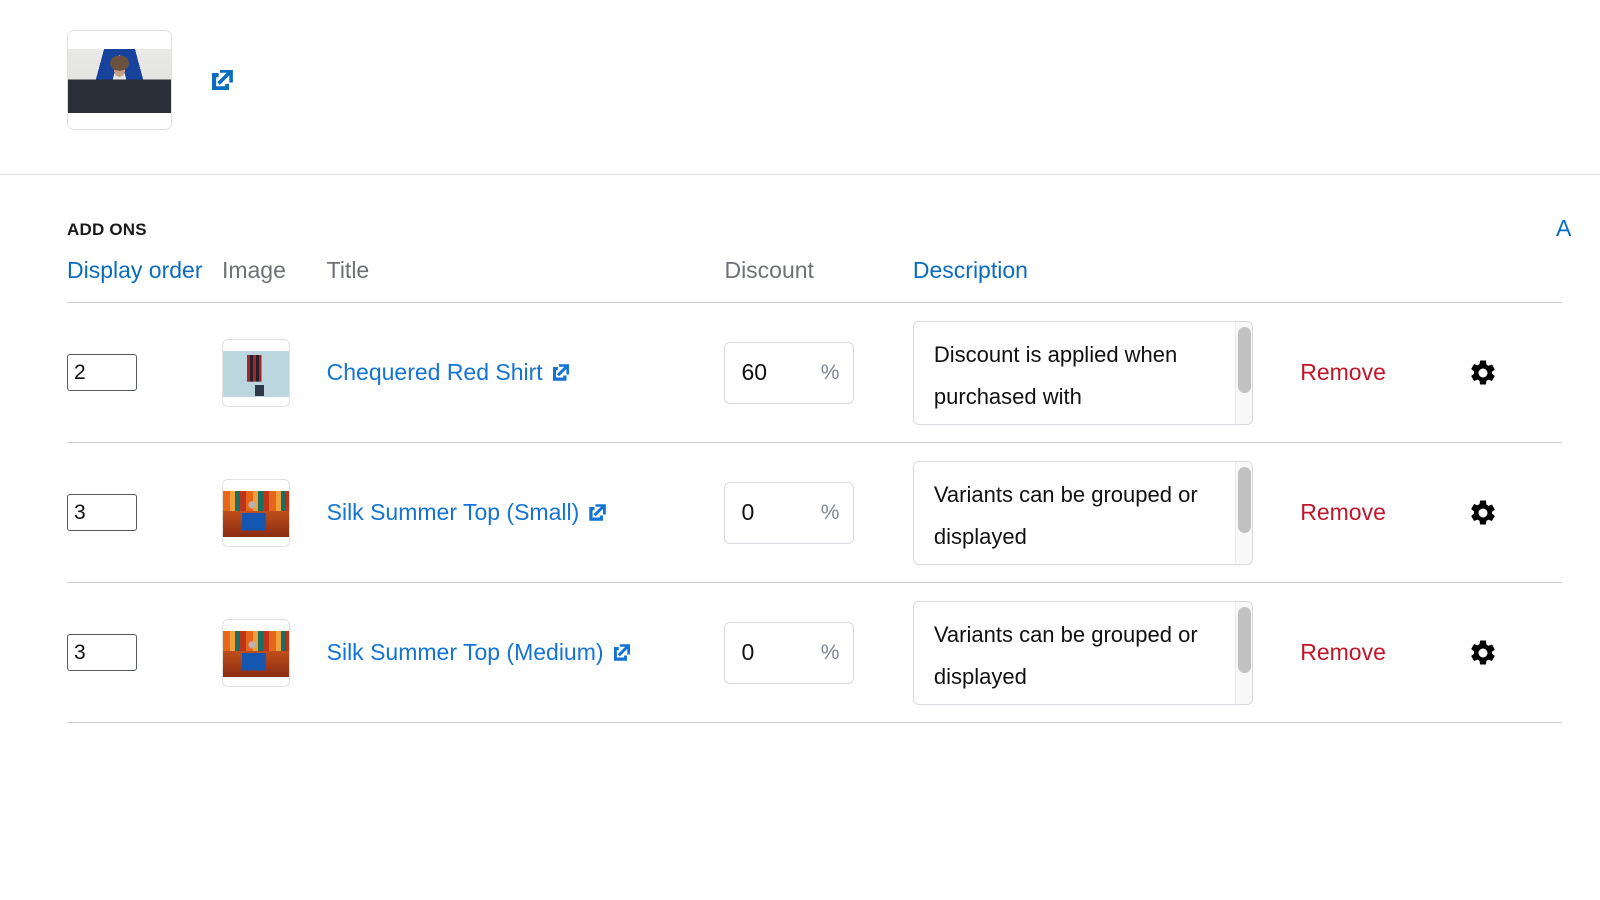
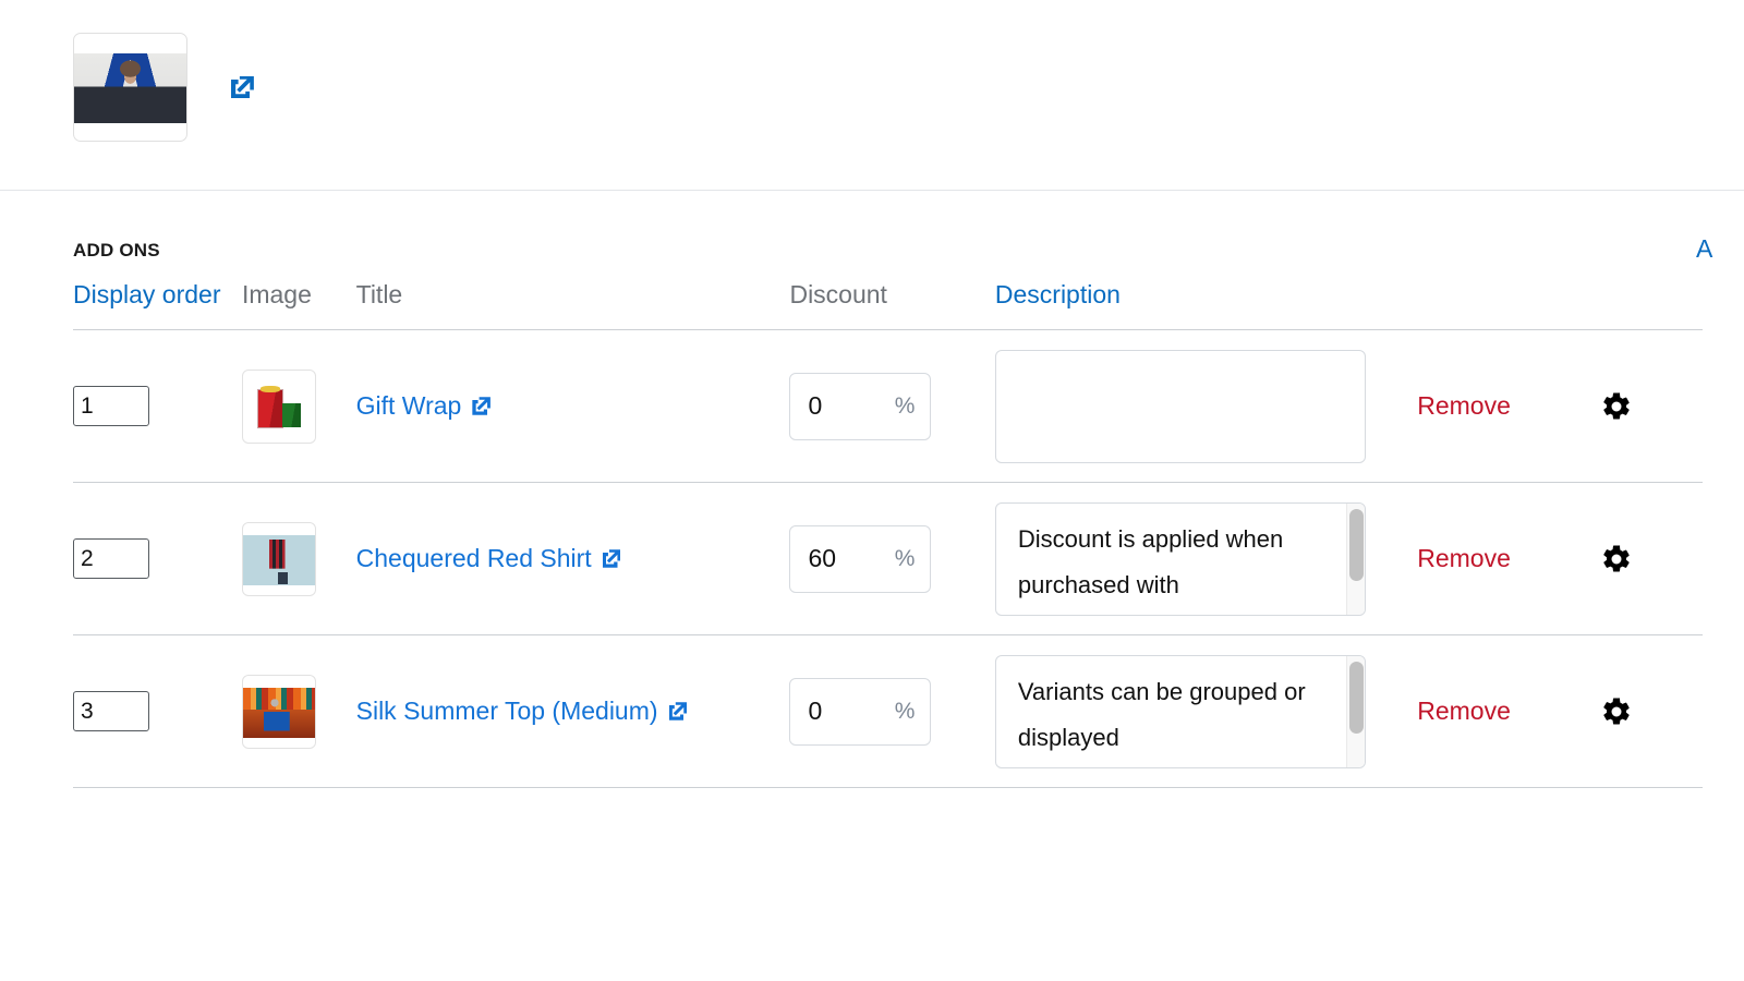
  ADD ONS
  A
  Display order	Image	Title	Discount	Description
+ 1		Gift Wrap	0 %		Remove
  2		Chequered Red Shirt	60 %	Discount is applied when purchased with	Remove
- 3		Silk Summer Top (Small)	0 %	Variants can be grouped or displayed	Remove
  3		Silk Summer Top (Medium)	0 %	Variants can be grouped or displayed	Remove
